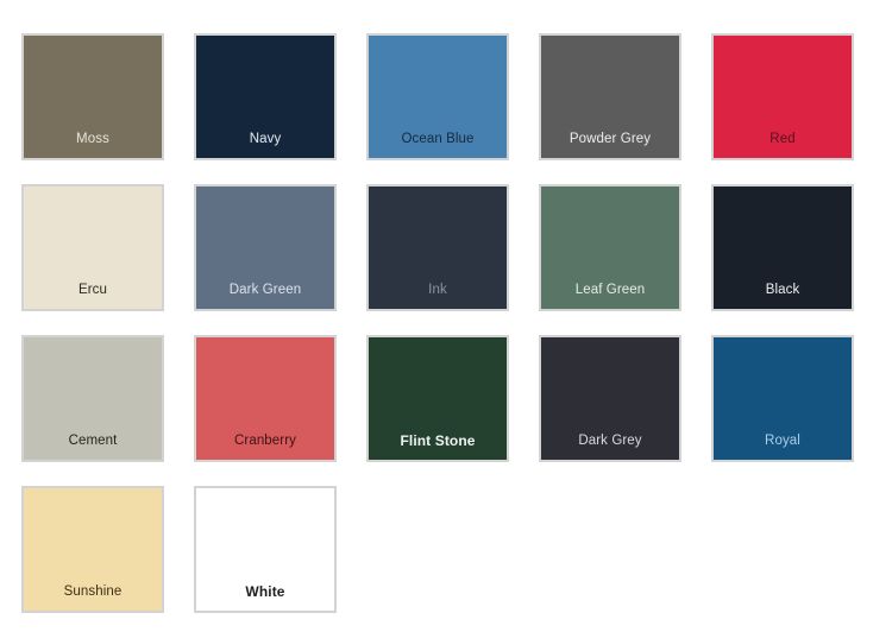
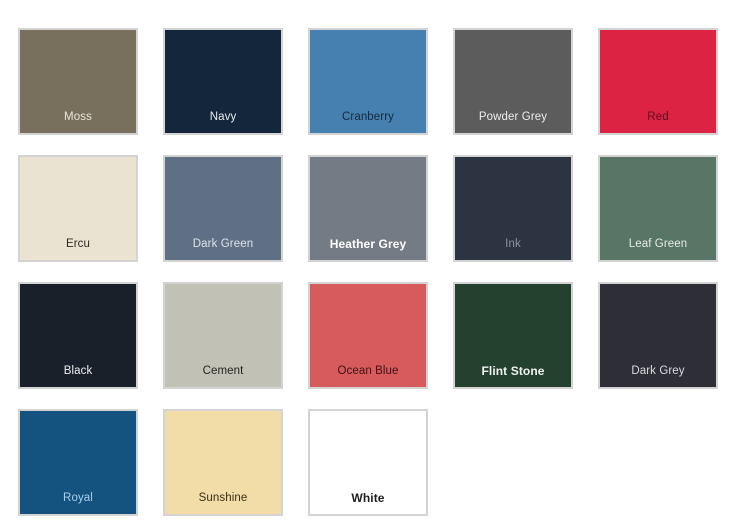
  Moss
  Navy
- Ocean Blue
+ Cranberry
  Powder Grey
  Red
  Ercu
  Dark Green
+ Heather Grey
  Ink
  Leaf Green
  Black
  Cement
- Cranberry
+ Ocean Blue
  Flint Stone
  Dark Grey
  Royal
  Sunshine
  White
